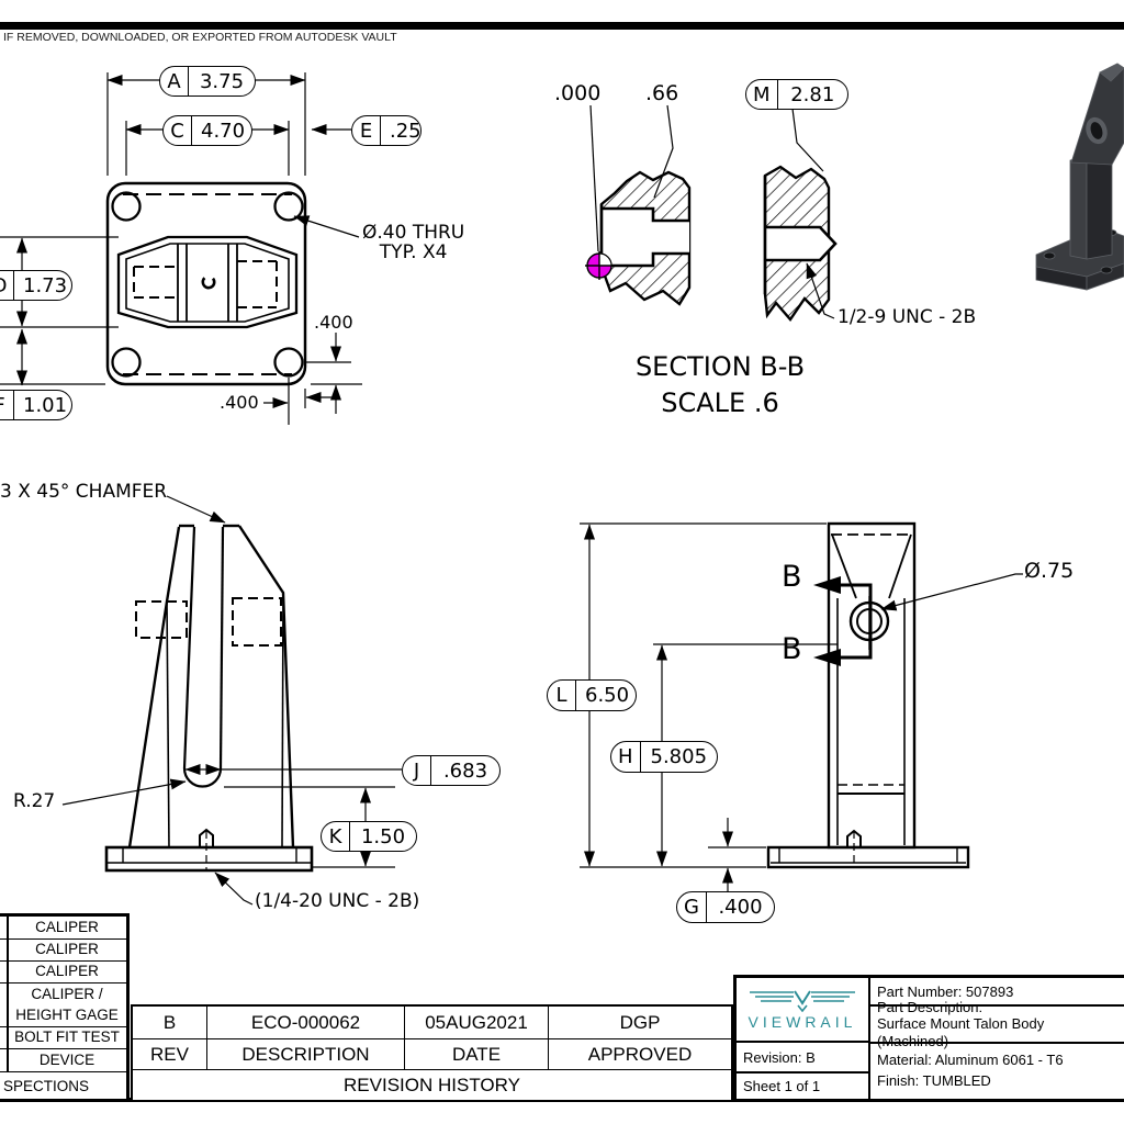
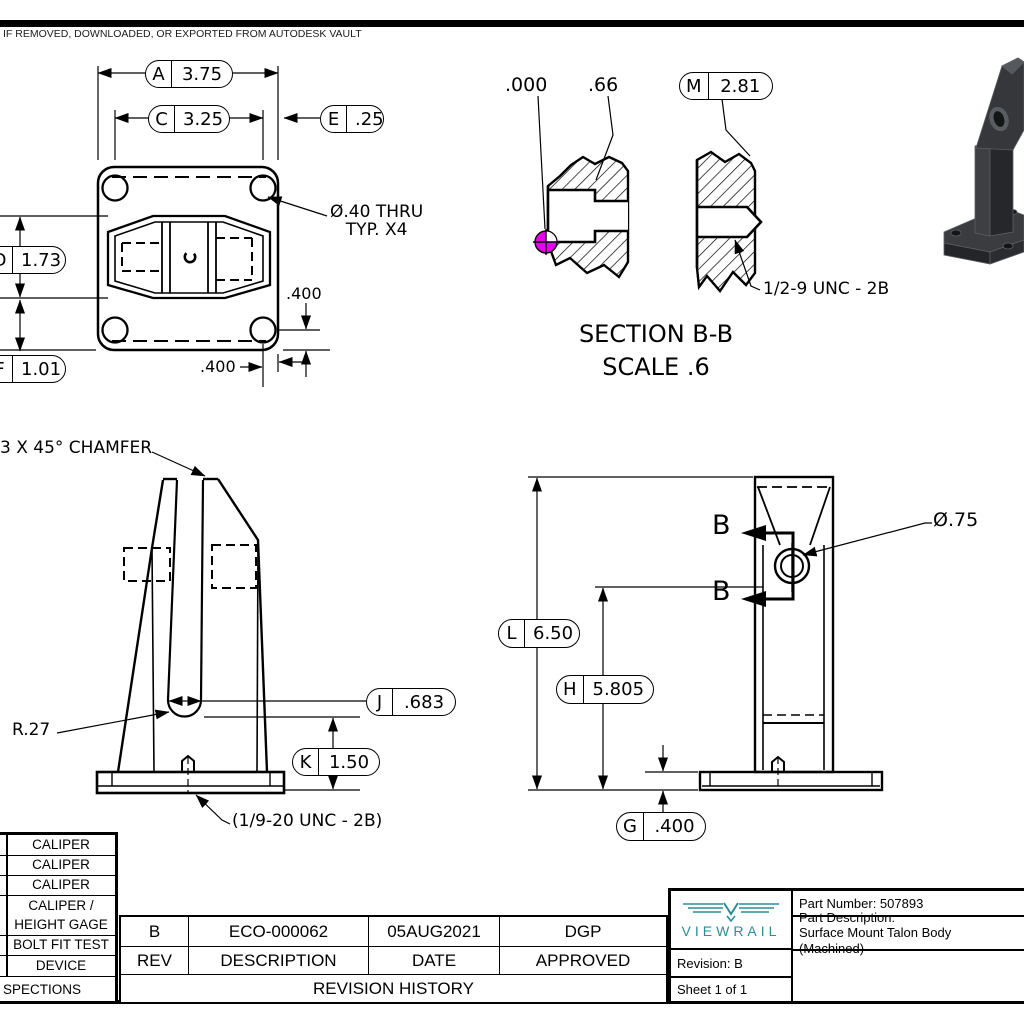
  IF REMOVED, DOWNLOADED, OR EXPORTED FROM AUTODESK VAULT
  A
  3.75
  C
- 4.70
+ 3.25
  E
  .25
  1.73
  1.01
  Ø.40 THRU
  TYP. X4
  .400
  .400
  .000
  .66
  M
  2.81
  1/2-9 UNC - 2B
  SECTION B-B
  SCALE .6
  3 X 45° CHAMFER
  R.27
  J
  .683
  K
  1.50
- (1/4-20 UNC - 2B)
+ (1/9-20 UNC - 2B)
  L
  6.50
  H
  5.805
  G
  .400
  B
  B
  Ø.75
  CALIPER
  CALIPER
  CALIPER
  CALIPER /
  HEIGHT GAGE
  BOLT FIT TEST
  DEVICE
  SPECTIONS
  B
  ECO-000062
  05AUG2021
  DGP
  REV
  DESCRIPTION
  DATE
  APPROVED
  REVISION HISTORY
  VIEWRAIL
  Revision: B
  Sheet 1 of 1
  Part Number: 507893
  Part Description:
  Surface Mount Talon Body (Machined)
- Material: Aluminum 6061 - T6
- Finish: TUMBLED
